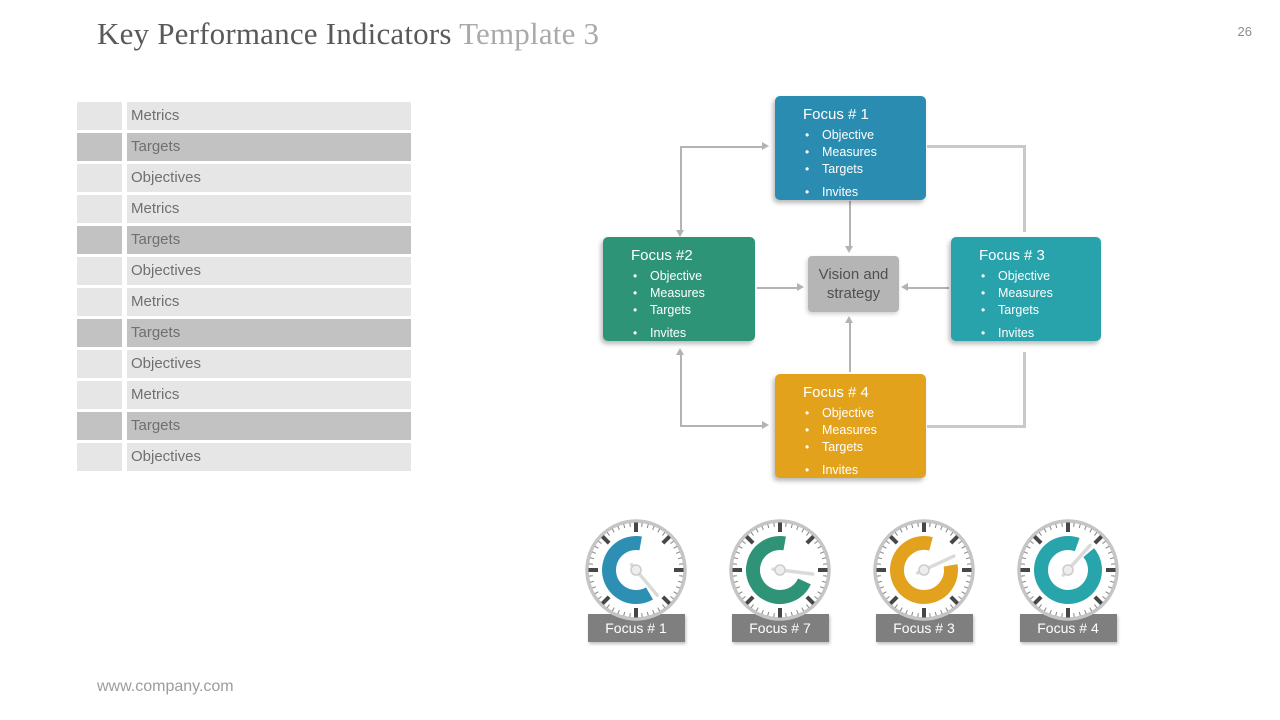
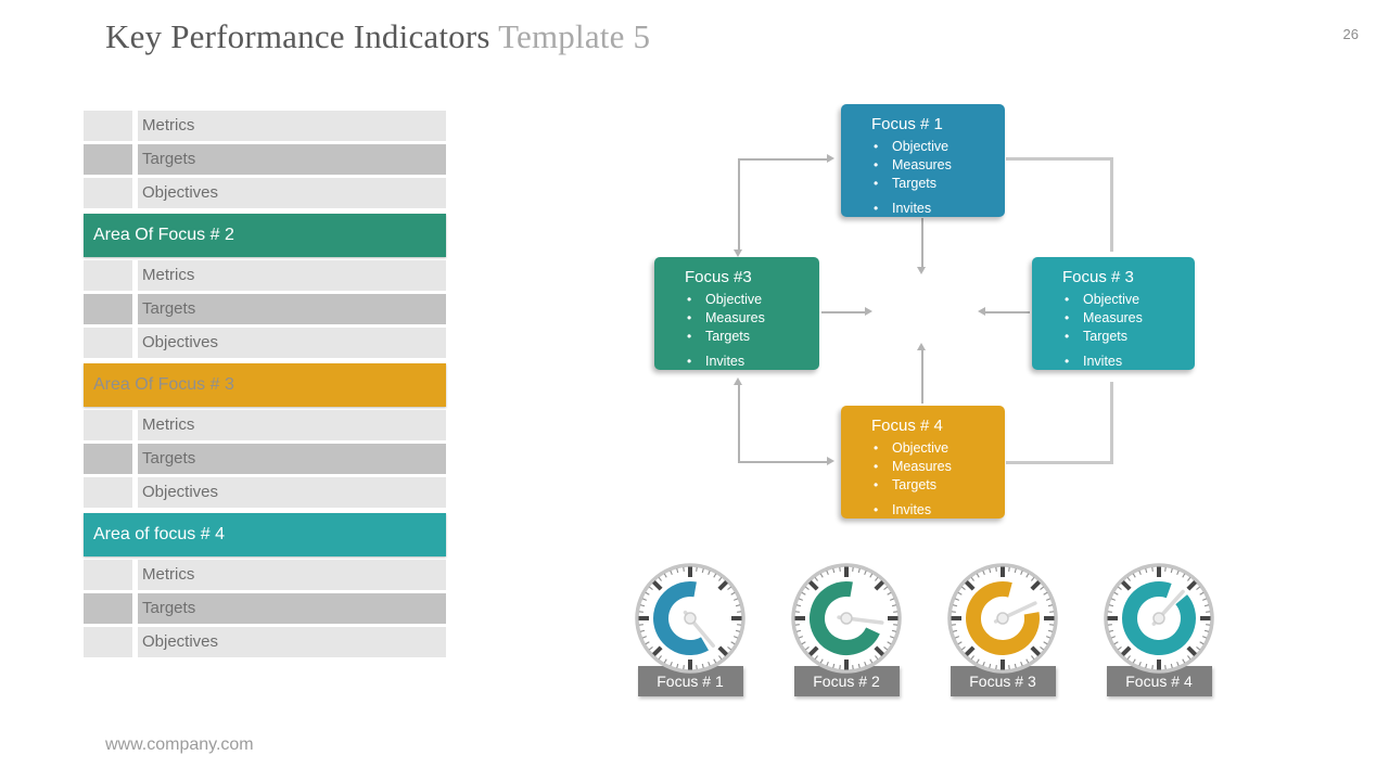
- Key Performance Indicators Template 3
+ Key Performance Indicators Template 5
  26
  Metrics
  Targets
  Objectives
+ Area Of Focus # 2
  Metrics
  Targets
  Objectives
+ Area Of Focus # 3
  Metrics
  Targets
  Objectives
+ Area of focus # 4
  Metrics
  Targets
  Objectives
  Focus # 1
  Objective
  Measures
  Targets
  Invites
- Focus #2
+ Focus #3
  Objective
  Measures
  Targets
  Invites
  Focus # 3
  Objective
  Measures
  Targets
  Invites
  Focus # 4
  Objective
  Measures
  Targets
  Invites
- Vision and strategy
  Focus # 1
- Focus # 7
+ Focus # 2
  Focus # 3
  Focus # 4
  www.company.com
